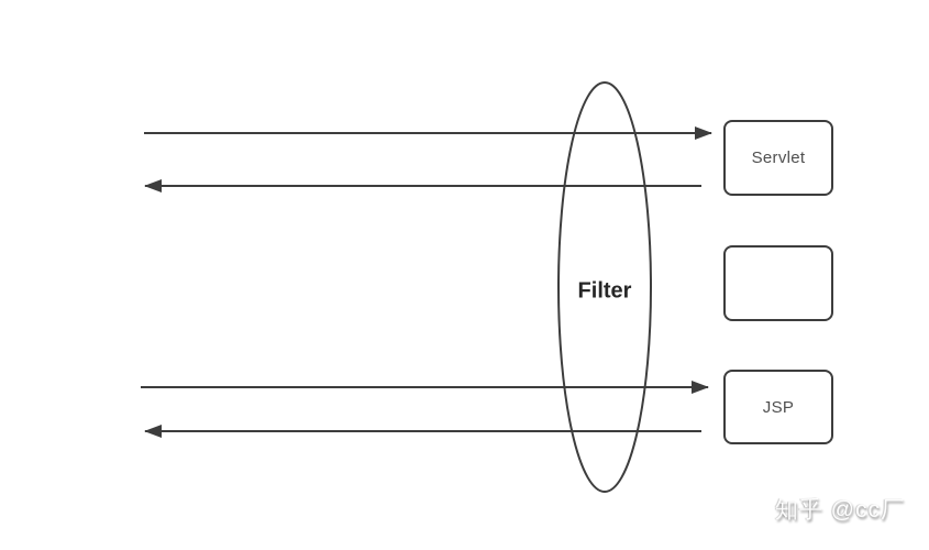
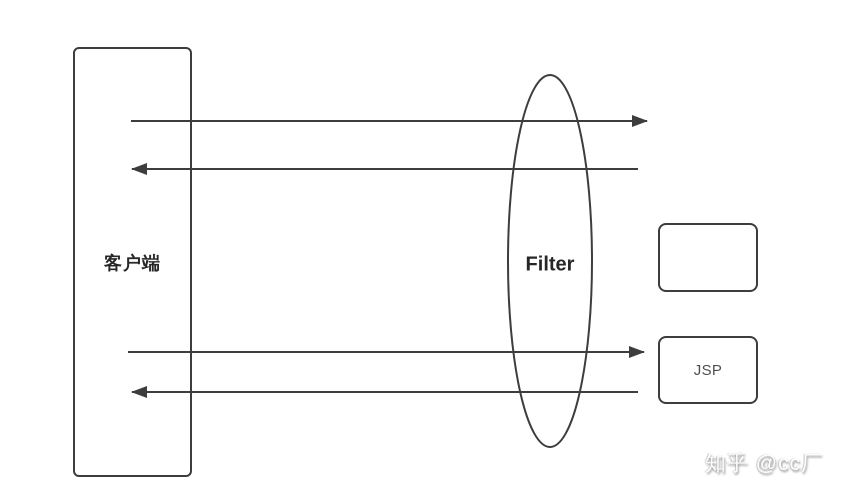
+ 客户端
  Filter
- Servlet
  JSP
  知乎 @cc厂
